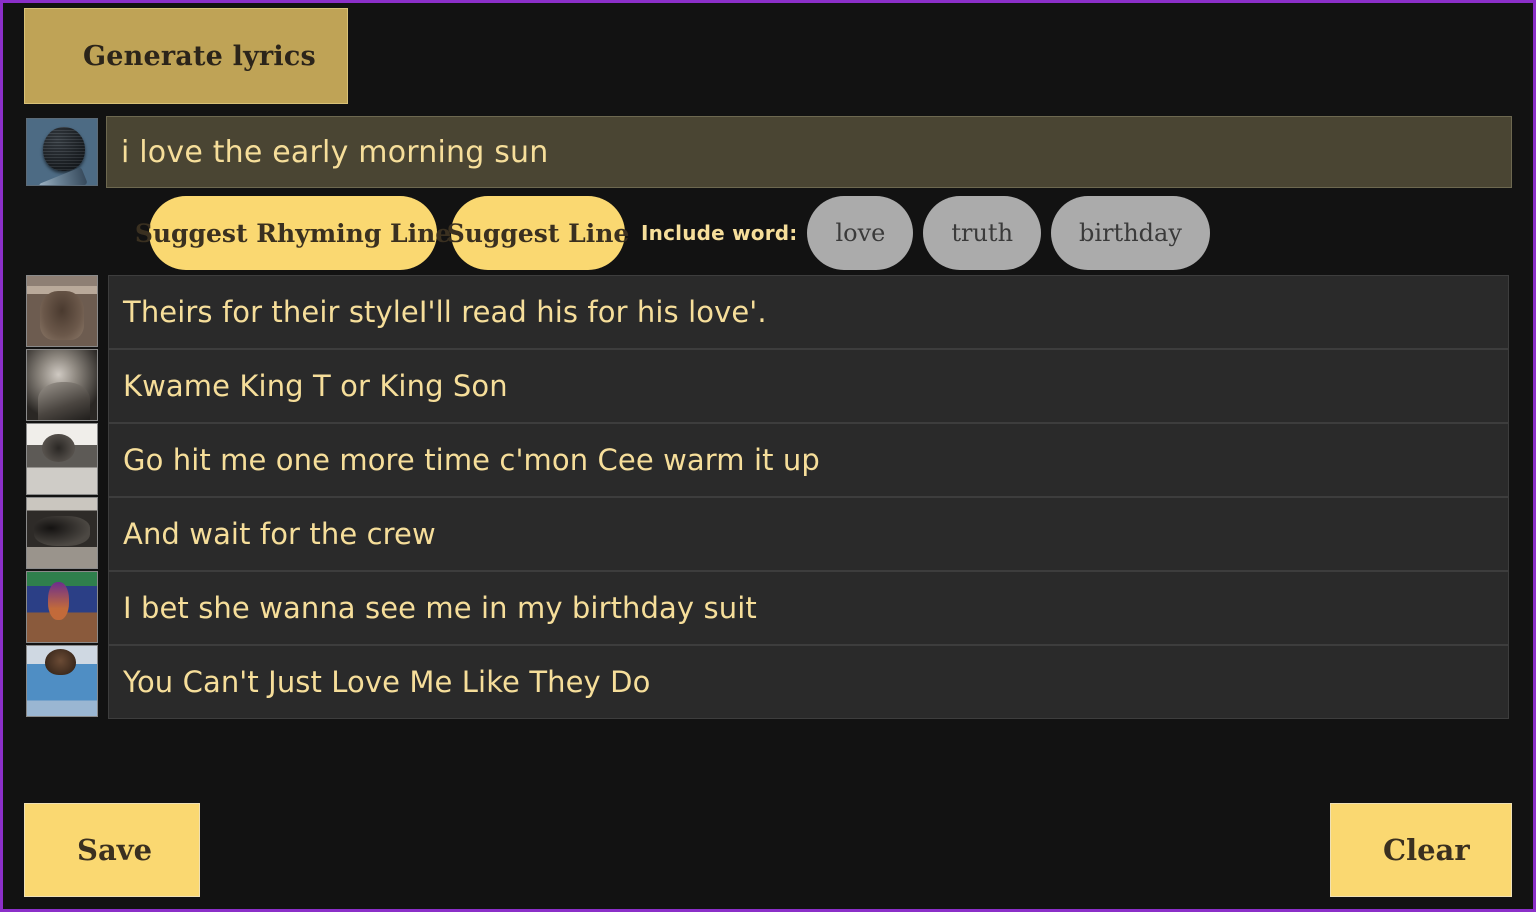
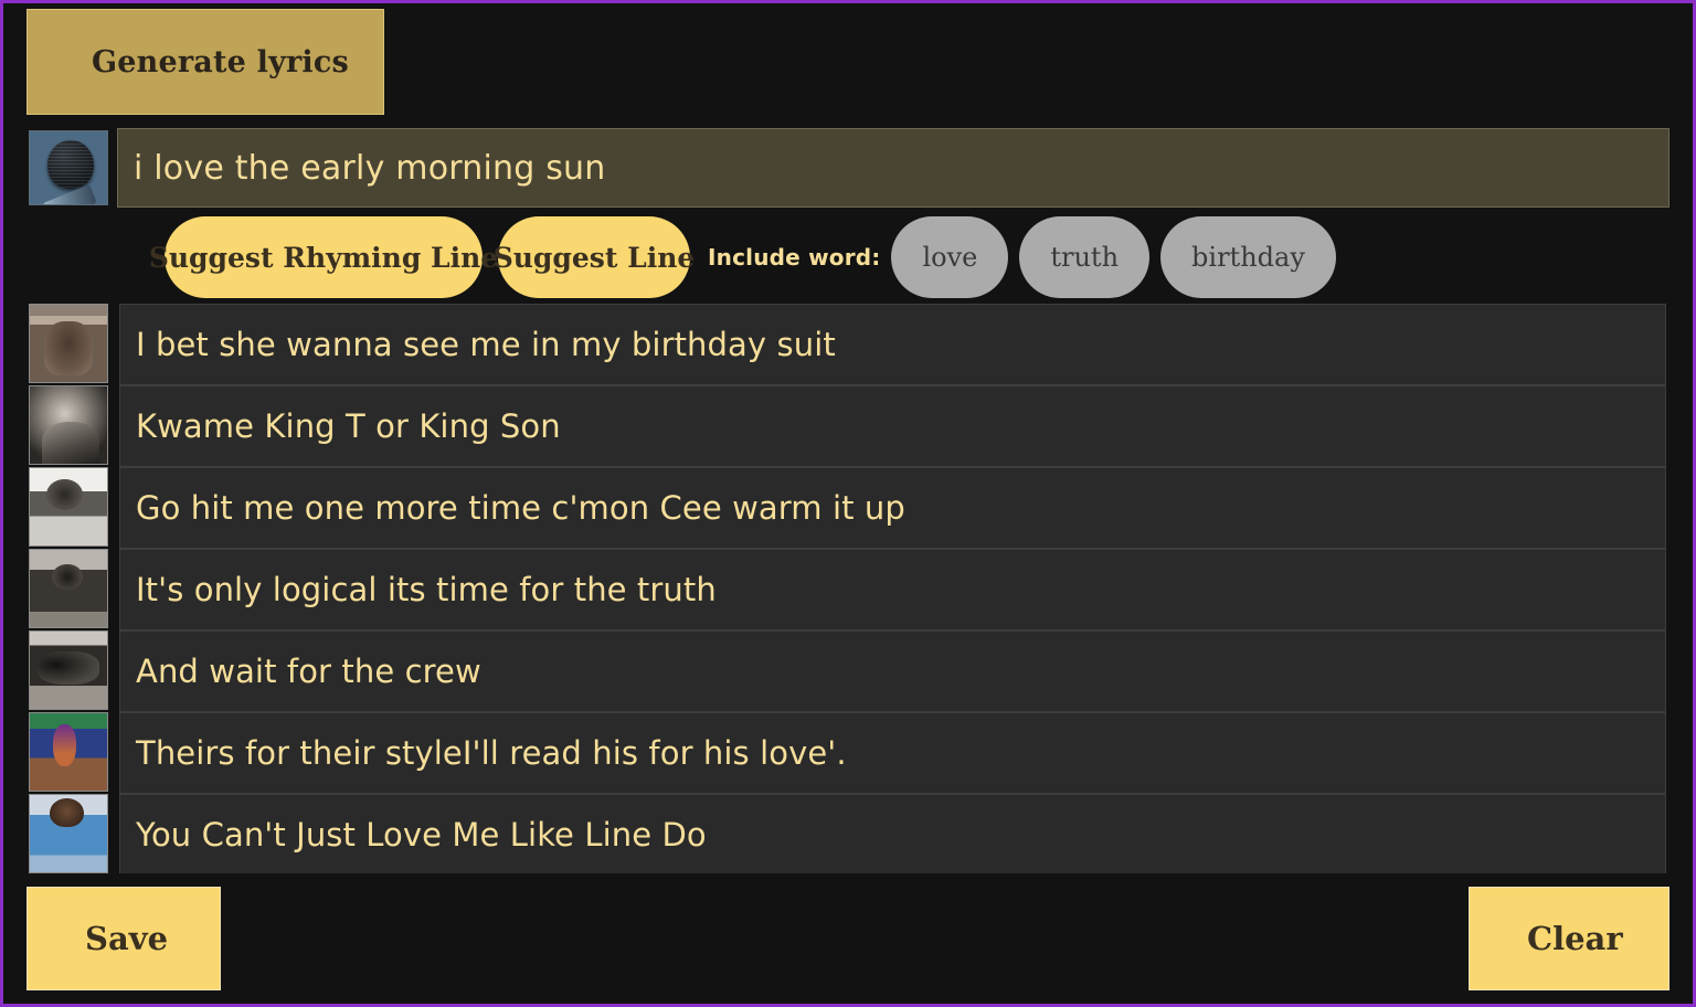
  Generate lyrics
  i love the early morning sun
  Suggest Rhyming Line
  Suggest Line
  Include word:
  love
  truth
  birthday
- Theirs for their styleI'll read his for his love'.
+ I bet she wanna see me in my birthday suit
  Kwame King T or King Son
  Go hit me one more time c'mon Cee warm it up
+ It's only logical its time for the truth
  And wait for the crew
- I bet she wanna see me in my birthday suit
+ Theirs for their styleI'll read his for his love'.
- You Can't Just Love Me Like They Do
+ You Can't Just Love Me Like Line Do
  Save
  Clear
